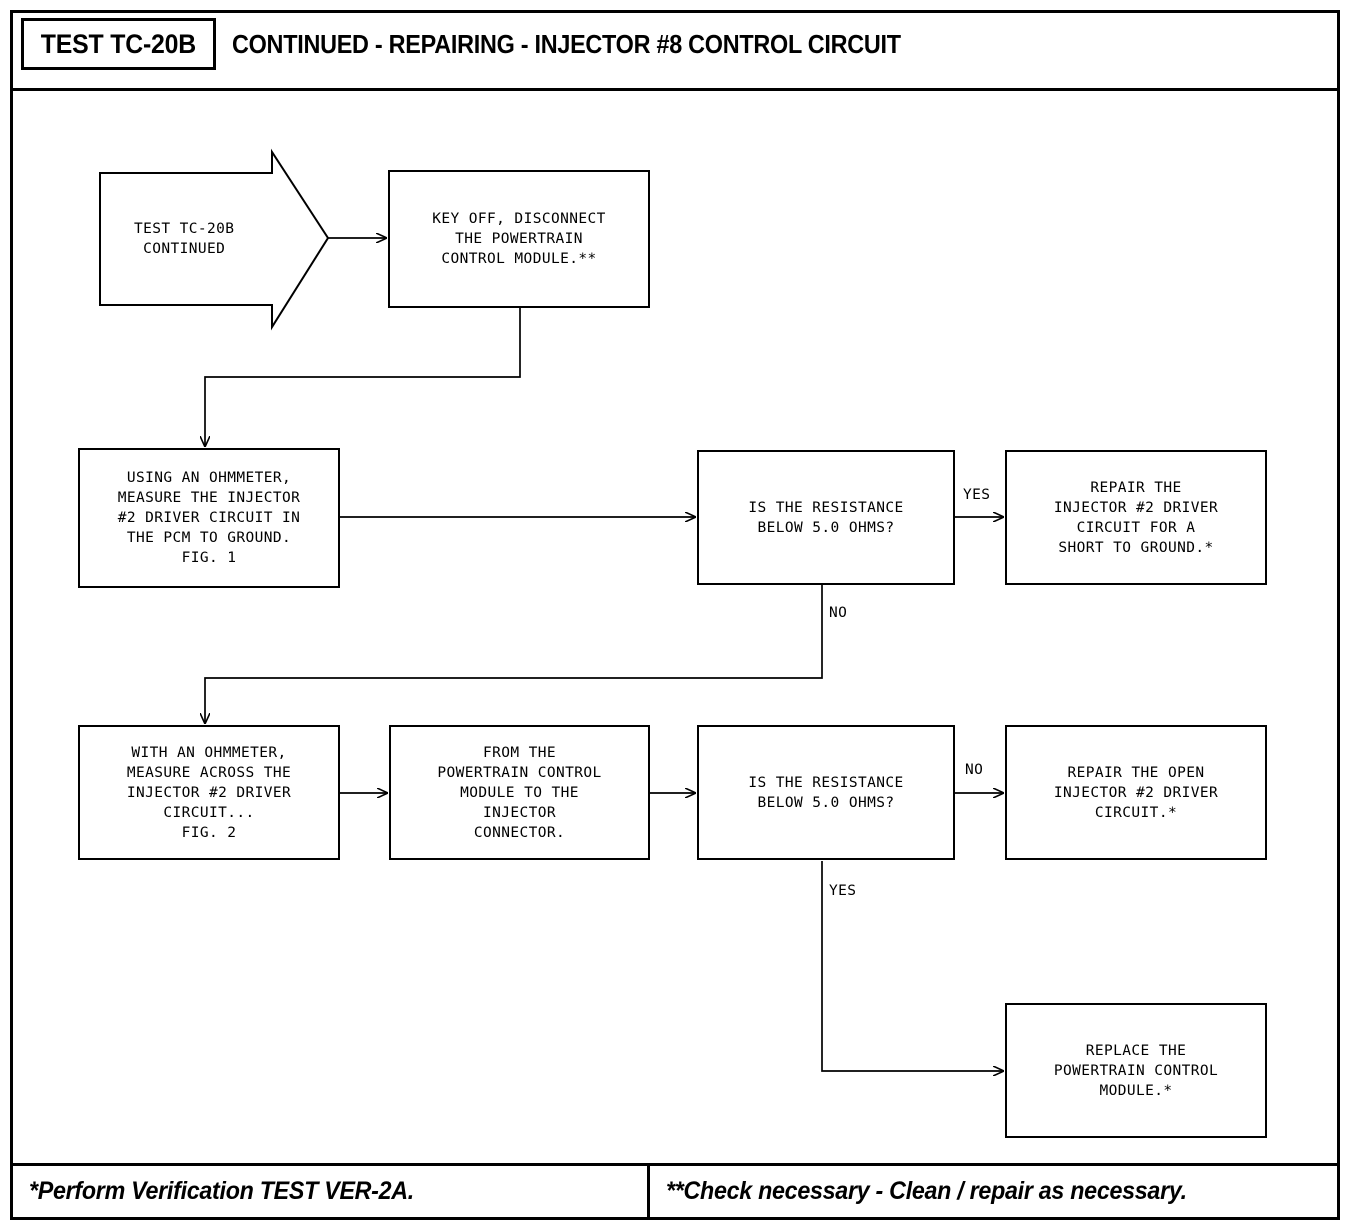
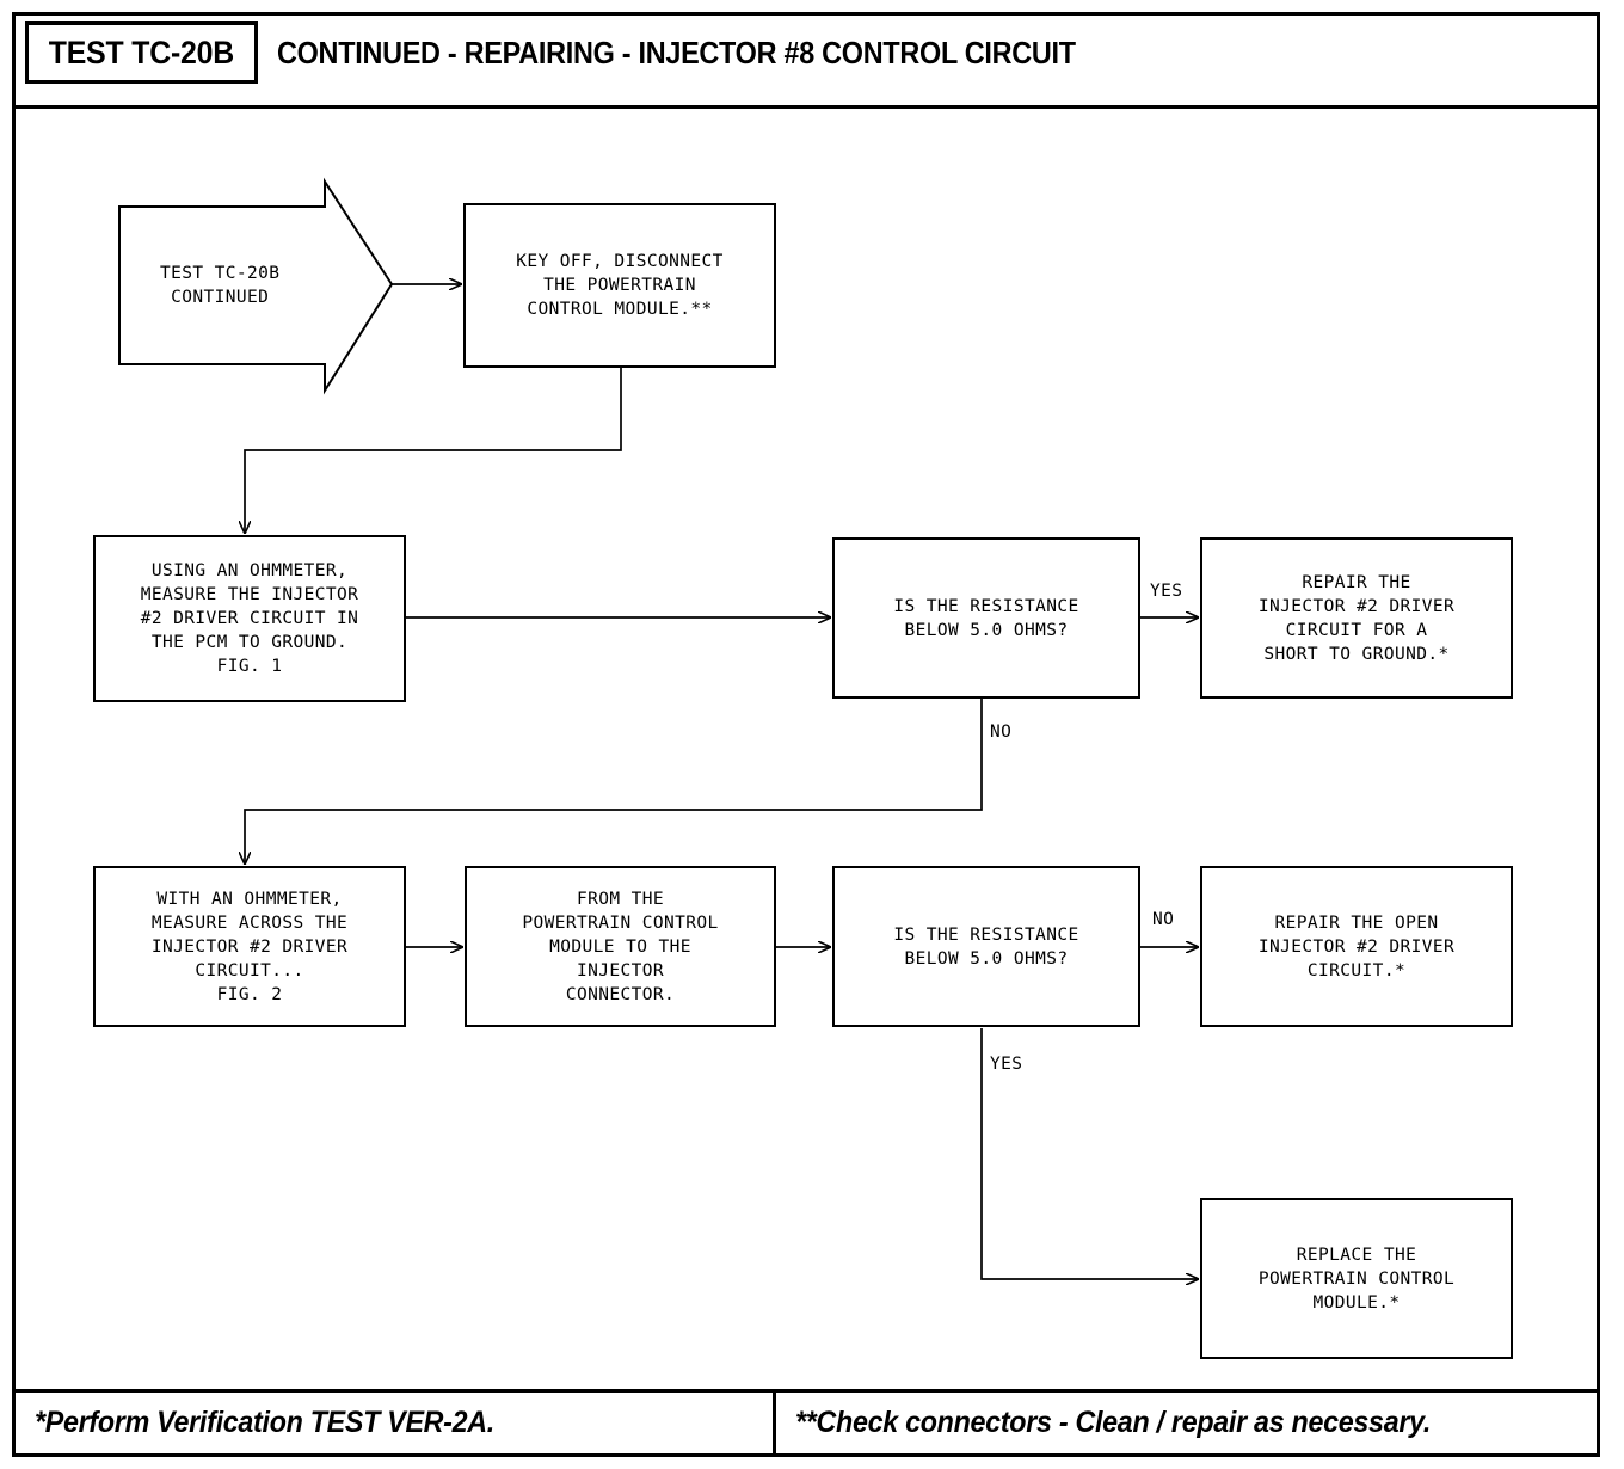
  TEST TC-20B
  CONTINUED - REPAIRING - INJECTOR #8 CONTROL CIRCUIT
  TEST TC-20B
  CONTINUED
  KEY OFF, DISCONNECT
  THE POWERTRAIN
  CONTROL MODULE.**
  USING AN OHMMETER,
  MEASURE THE INJECTOR
  #2 DRIVER CIRCUIT IN
  THE PCM TO GROUND.
  FIG. 1
  IS THE RESISTANCE
  BELOW 5.0 OHMS?
  REPAIR THE
  INJECTOR #2 DRIVER
  CIRCUIT FOR A
  SHORT TO GROUND.*
  WITH AN OHMMETER,
  MEASURE ACROSS THE
  INJECTOR #2 DRIVER
  CIRCUIT...
  FIG. 2
  FROM THE
  POWERTRAIN CONTROL
  MODULE TO THE
  INJECTOR
  CONNECTOR.
  IS THE RESISTANCE
  BELOW 5.0 OHMS?
  REPAIR THE OPEN
  INJECTOR #2 DRIVER
  CIRCUIT.*
  REPLACE THE
  POWERTRAIN CONTROL
  MODULE.*
  YES
  NO
  NO
  YES
  *Perform Verification TEST VER-2A.
- **Check necessary - Clean / repair as necessary.
+ **Check connectors - Clean / repair as necessary.
